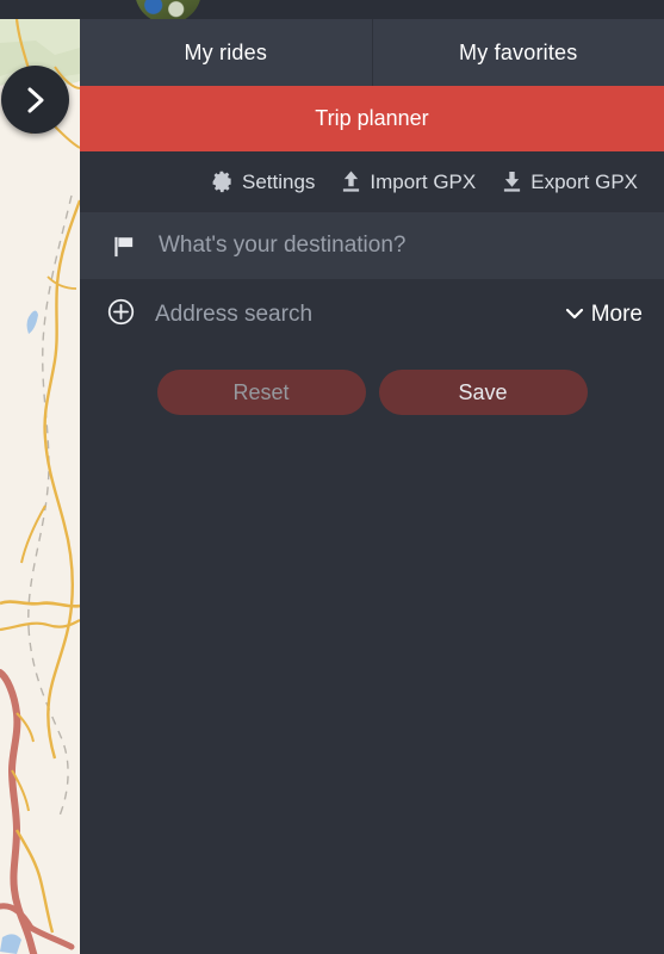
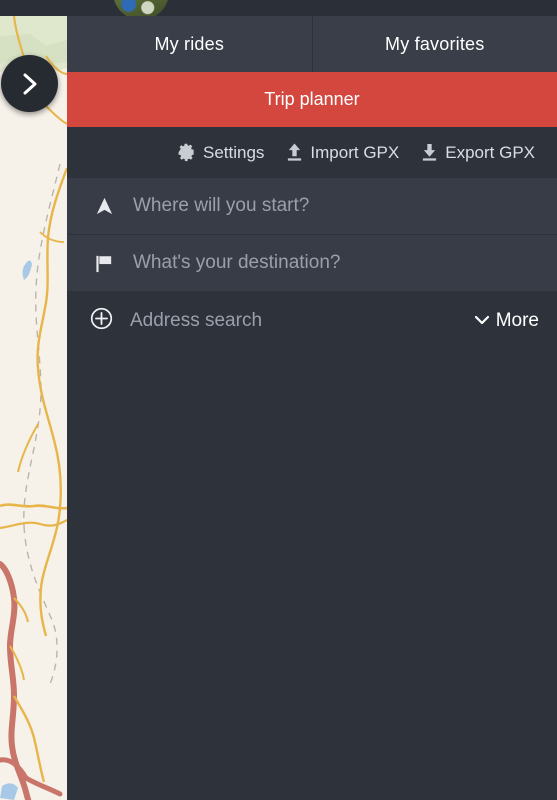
  My rides
  My favorites
  Trip planner
  Settings
  Import GPX
  Export GPX
+ Where will you start?
  What's your destination?
  Address search
  More
- Reset
- Save
